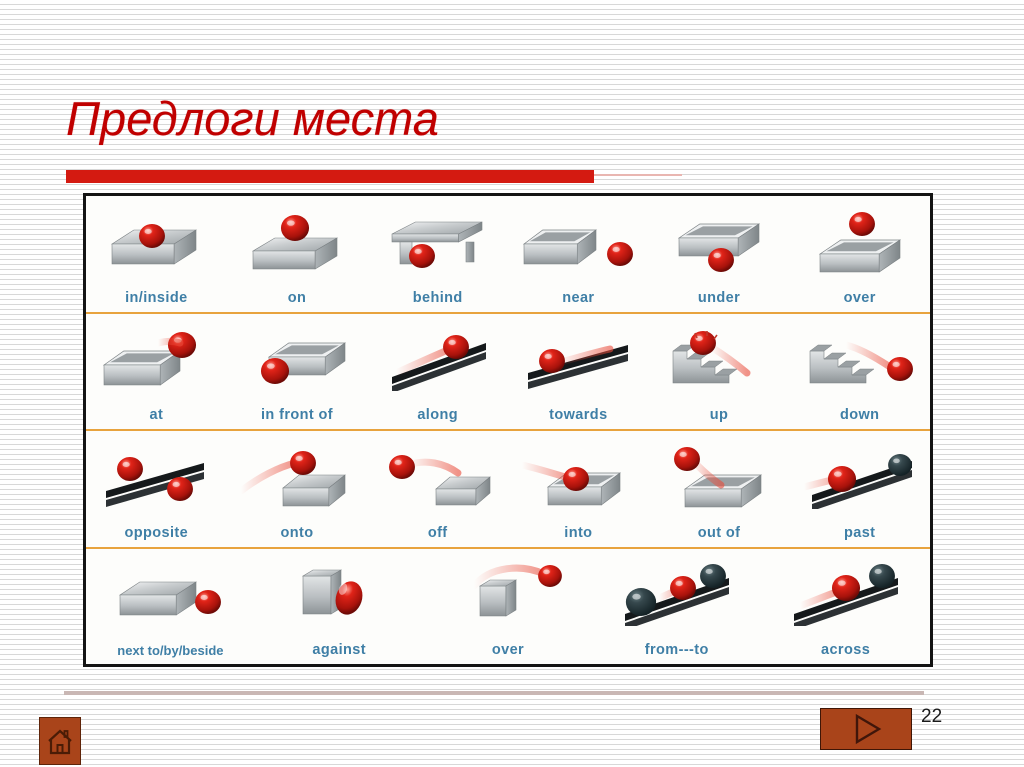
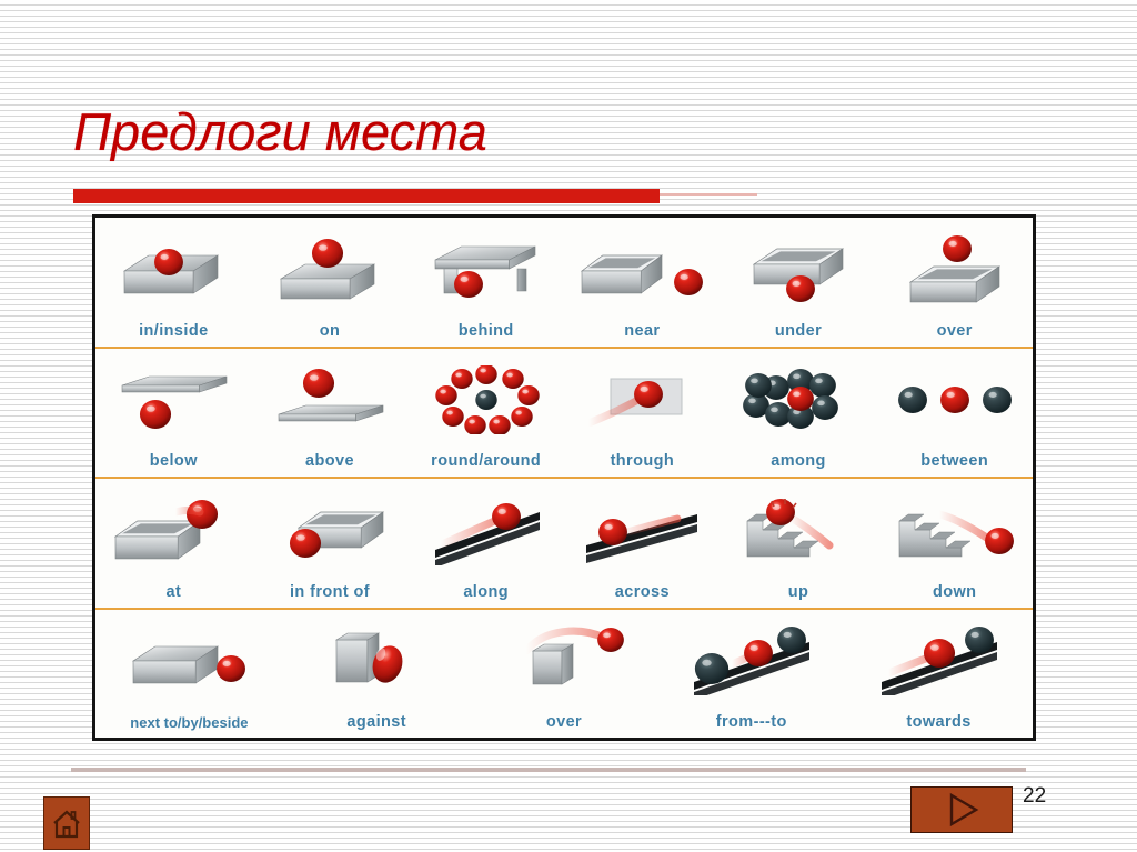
  Предлоги места
  in/inside
  on
  behind
  near
  under
  over
+ below
+ above
+ round/around
+ through
+ among
+ between
  at
  in front of
  along
- towards
+ across
  up
  down
- opposite
- onto
- off
- into
- out of
- past
  next to/by/beside
  against
  over
  from---to
- across
+ towards
  22
